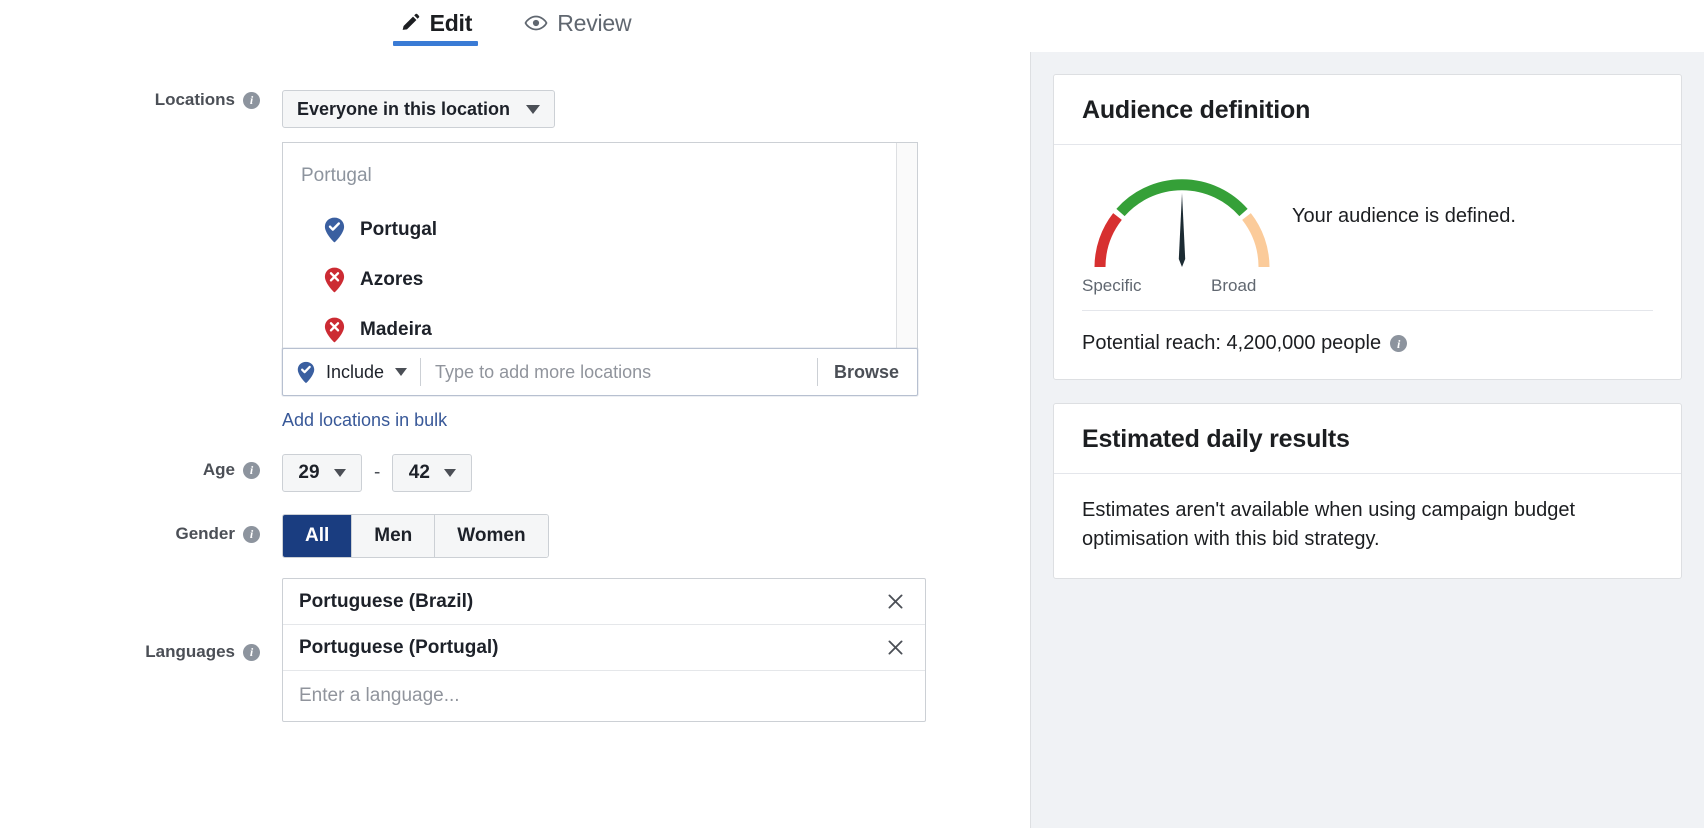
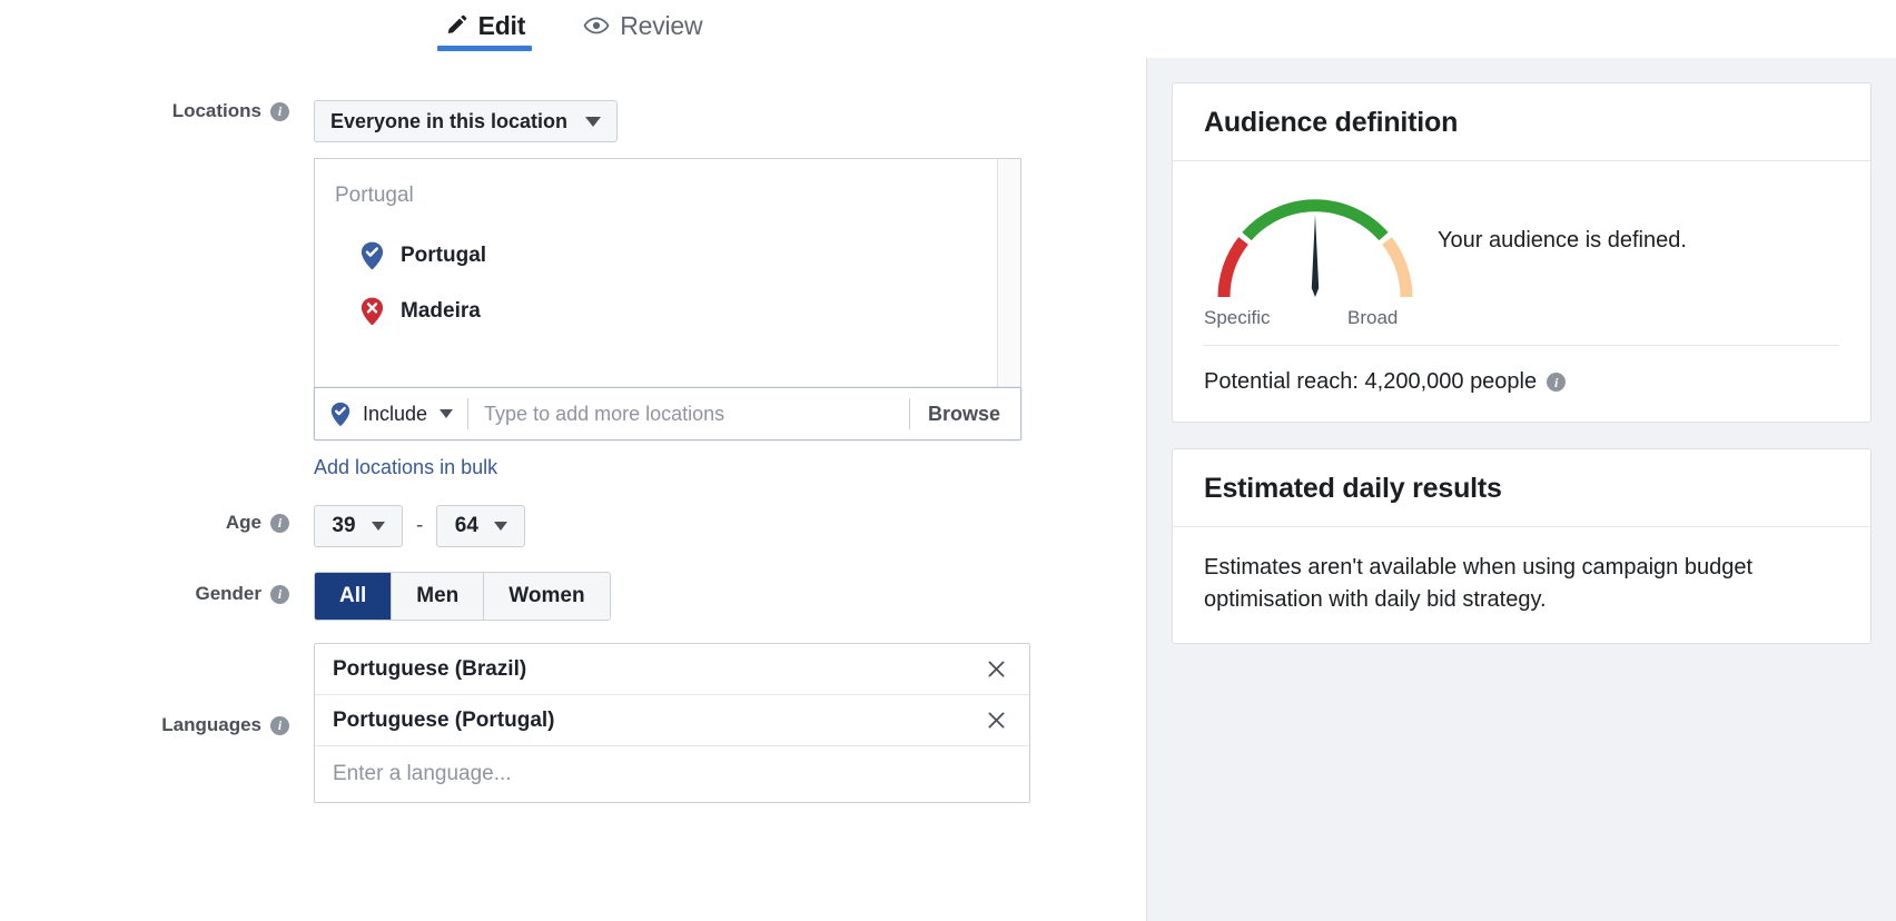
  Edit
  Review
  Locations
  i
  Everyone in this location
  Portugal
  Portugal
- Azores
  Madeira
  Include
  Type to add more locations
  Browse
  Add locations in bulk
  Age
  i
- 29
+ 39
  -
- 42
+ 64
  Gender
  i
  All
  Men
  Women
  Languages
  i
  Portuguese (Brazil)
  Portuguese (Portugal)
  Enter a language...
  Audience definition
  Specific
  Broad
  Your audience is defined.
  Potential reach: 4,200,000 people
  i
  Estimated daily results
- Estimates aren't available when using campaign budget optimisation with this bid strategy.
+ Estimates aren't available when using campaign budget optimisation with daily bid strategy.
